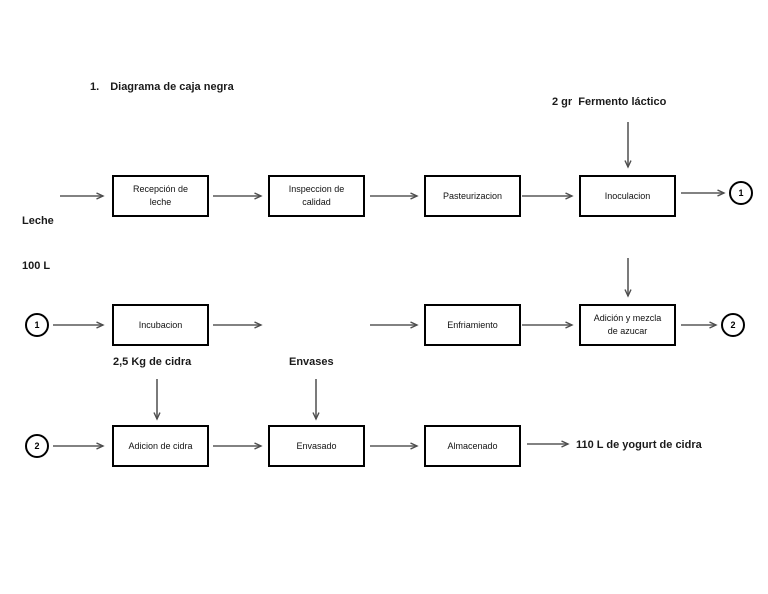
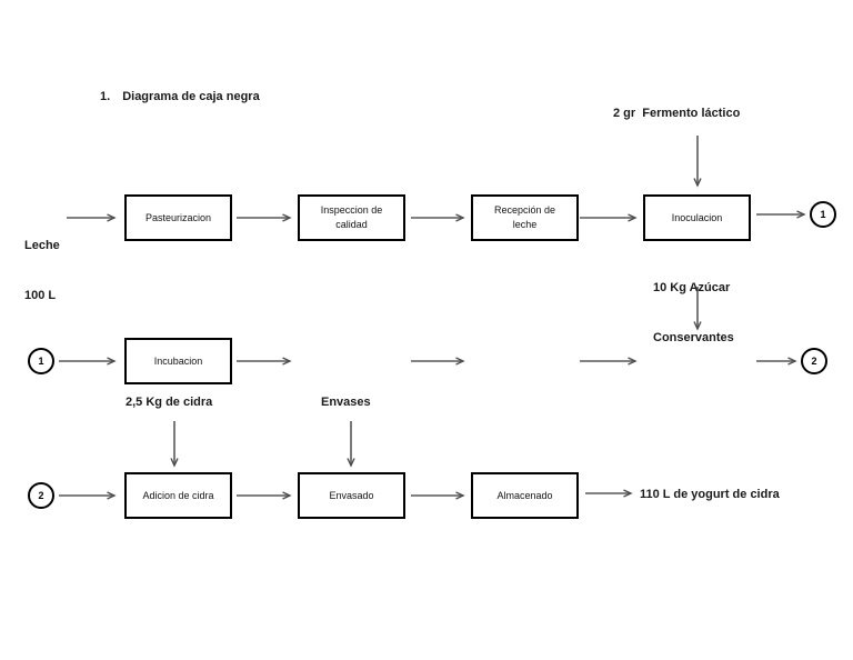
  1.
  Diagrama de caja negra
  Leche
  100 L
- Recepción de leche
+ Pasteurizacion
  Inspeccion de calidad
- Pasteurizacion
+ Recepción de leche
  Inoculacion
  1
  2 gr Fermento láctico
  1
  Incubacion
- Enfriamiento
- Adición y mezcla de azucar
  2
+ 10 Kg Azúcar
+ Conservantes
  2
  Adicion de cidra
  Envasado
  Almacenado
  2,5 Kg de cidra
  Envases
  110 L de yogurt de cidra
